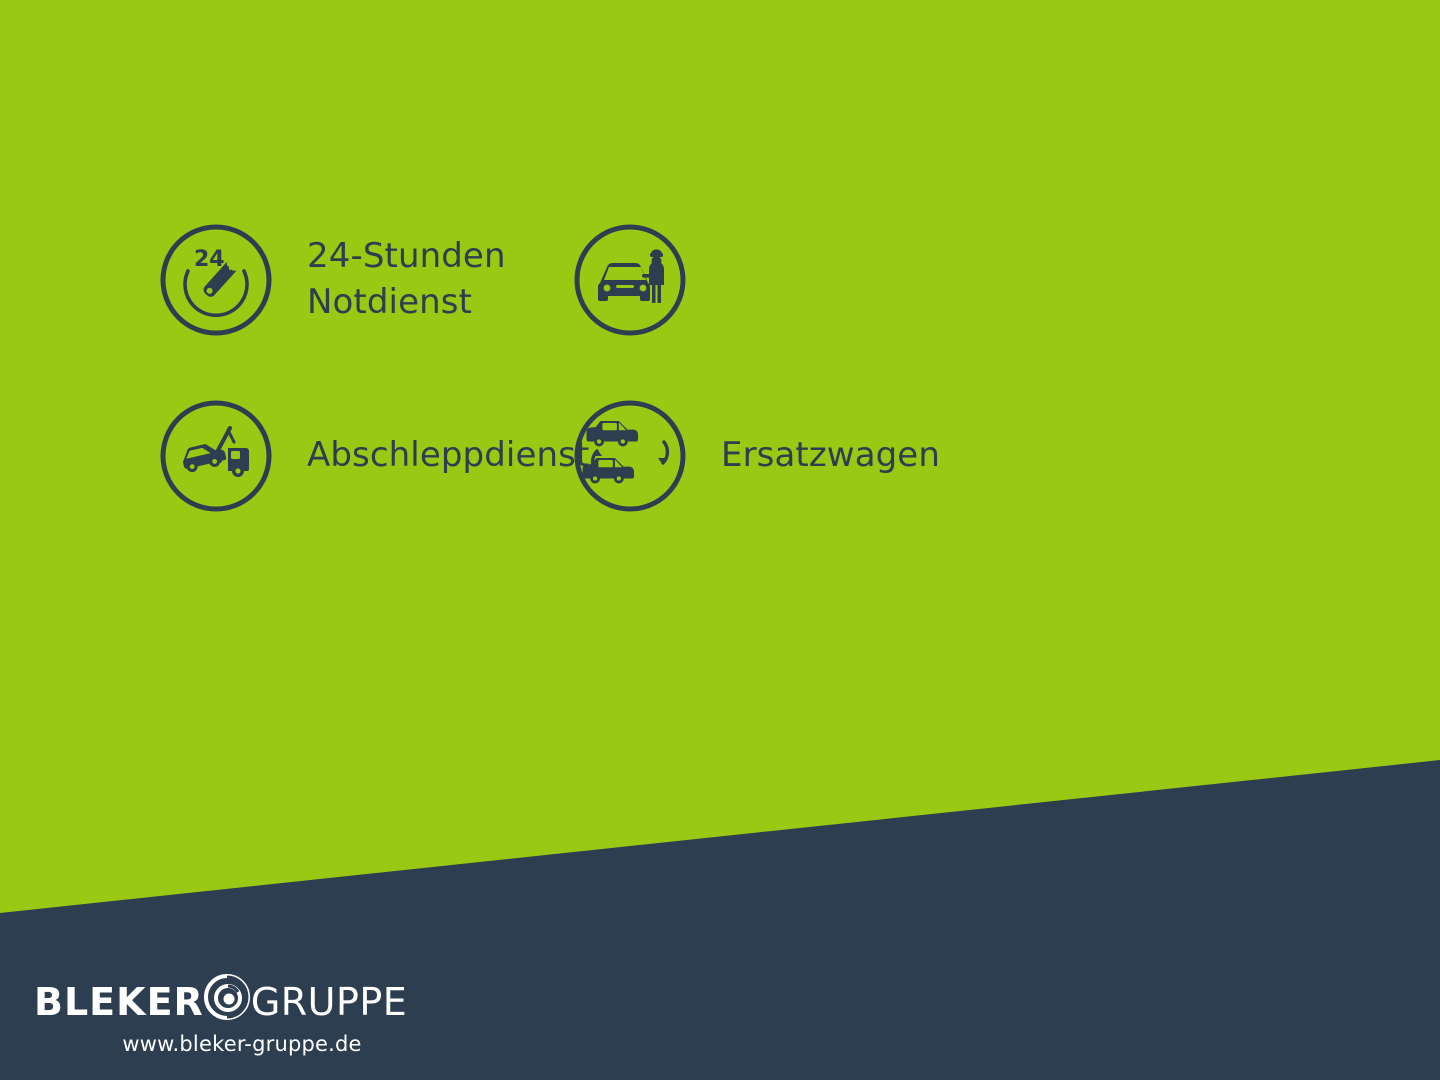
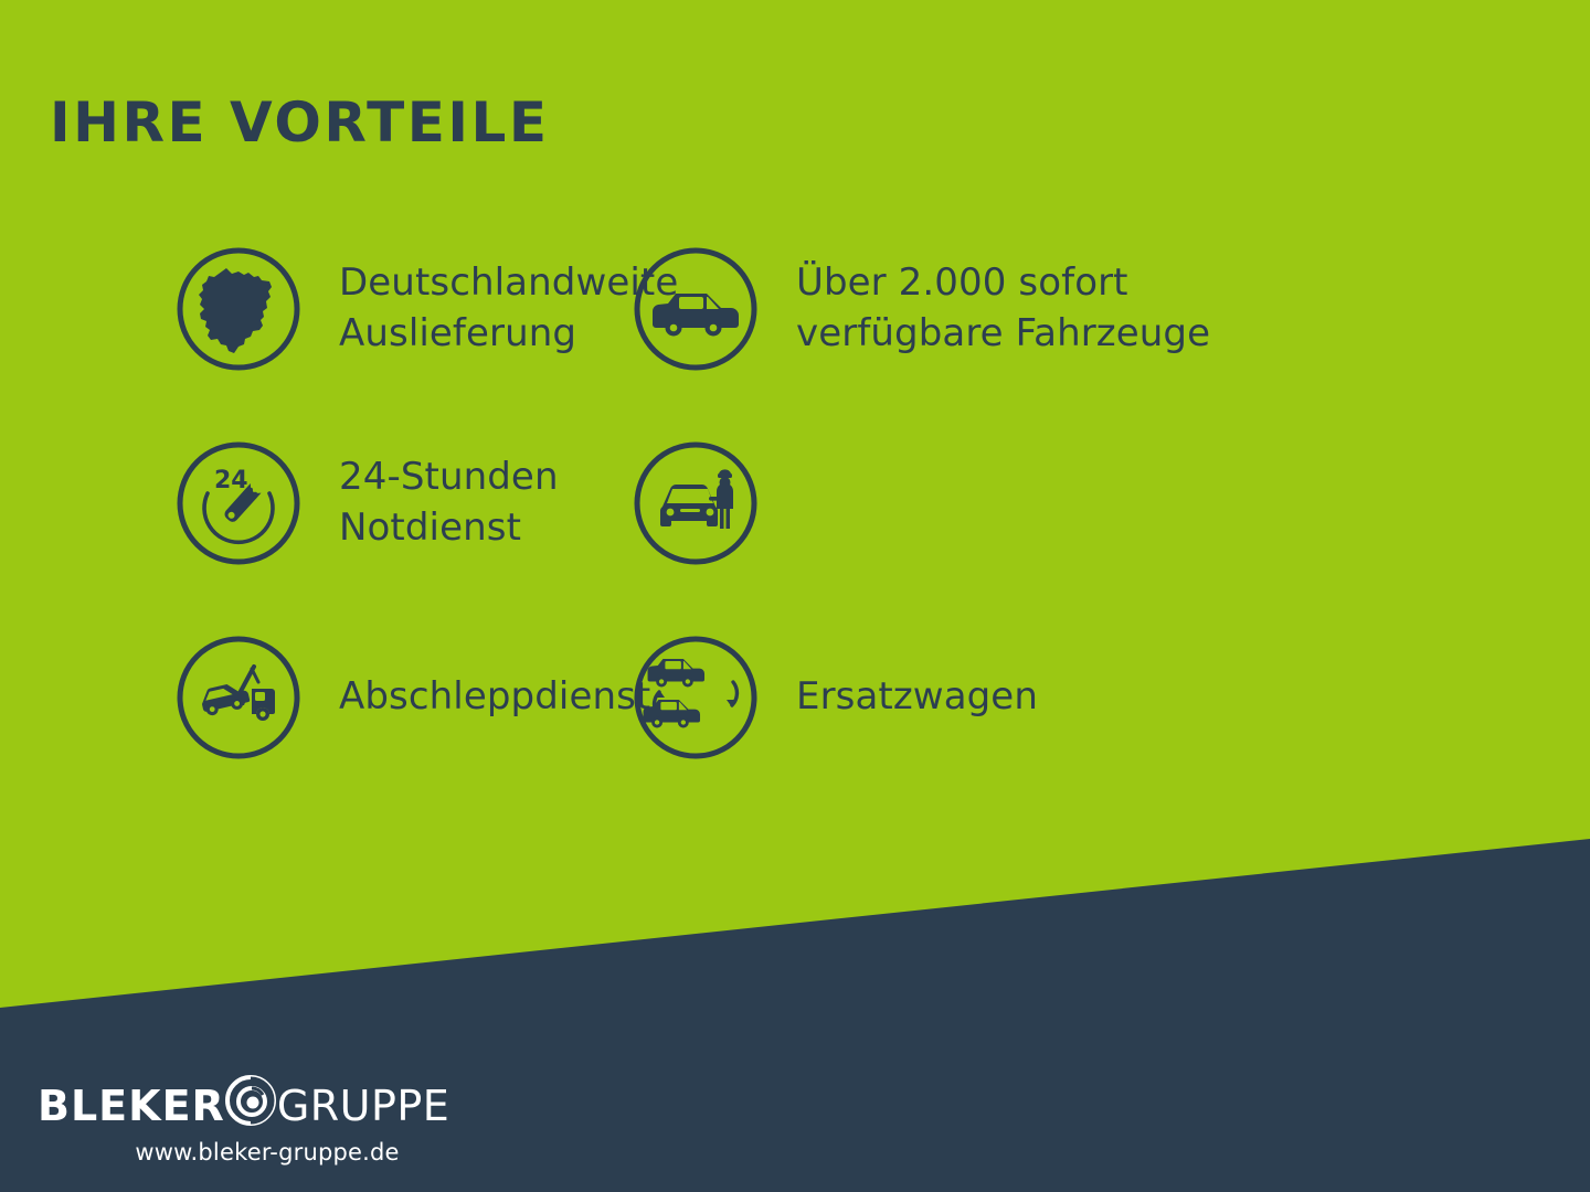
+ IHRE VORTEILE
+ Deutschlandweite
+ Auslieferung
+ Über 2.000 sofort
+ verfügbare Fahrzeuge
  24
  24-Stunden
  Notdienst
  Abschleppdienst
  Ersatzwagen
  BLEKER
  GRUPPE
  www.bleker-gruppe.de
